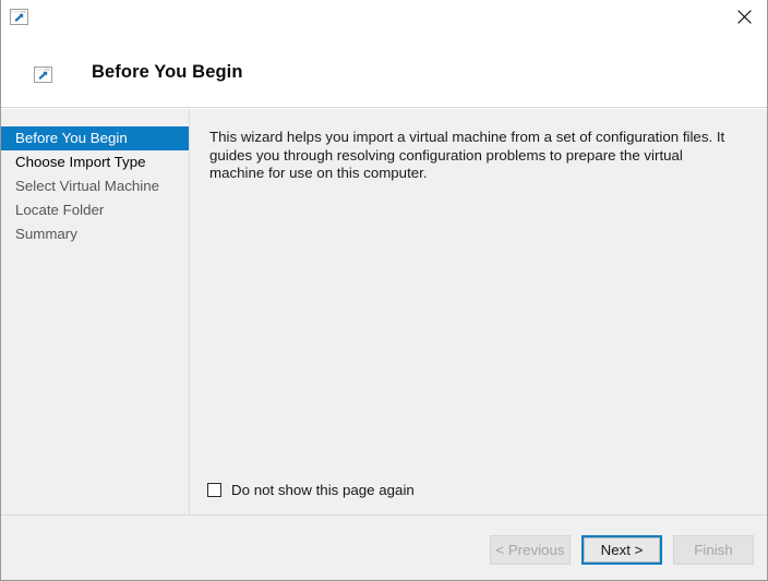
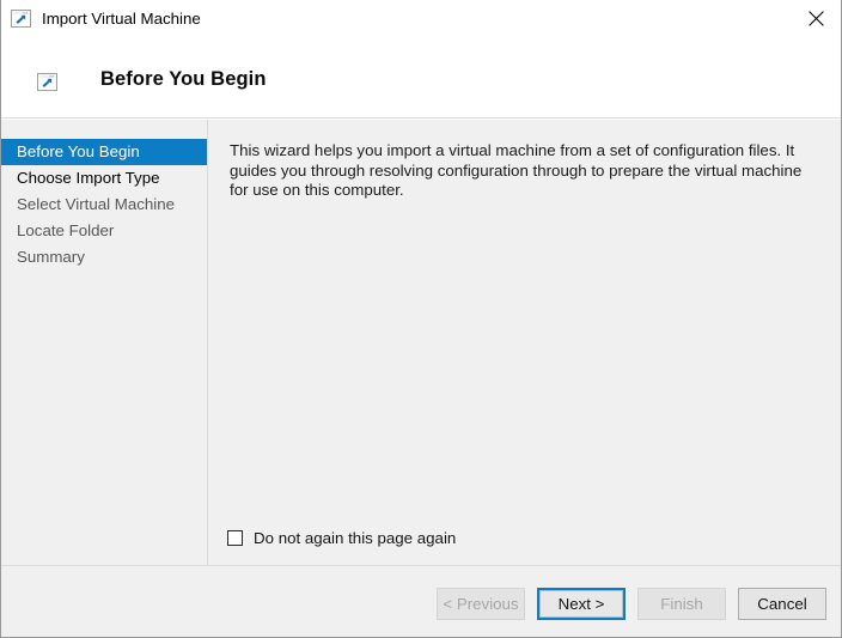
+ Import Virtual Machine
  Before You Begin
  Before You Begin
  Choose Import Type
  Select Virtual Machine
  Locate Folder
  Summary
- This wizard helps you import a virtual machine from a set of configuration files. It guides you through resolving configuration problems to prepare the virtual machine for use on this computer.
+ This wizard helps you import a virtual machine from a set of configuration files. It guides you through resolving configuration through to prepare the virtual machine for use on this computer.
- Do not show this page again
+ Do not again this page again
  < Previous
  Next >
  Finish
+ Cancel
